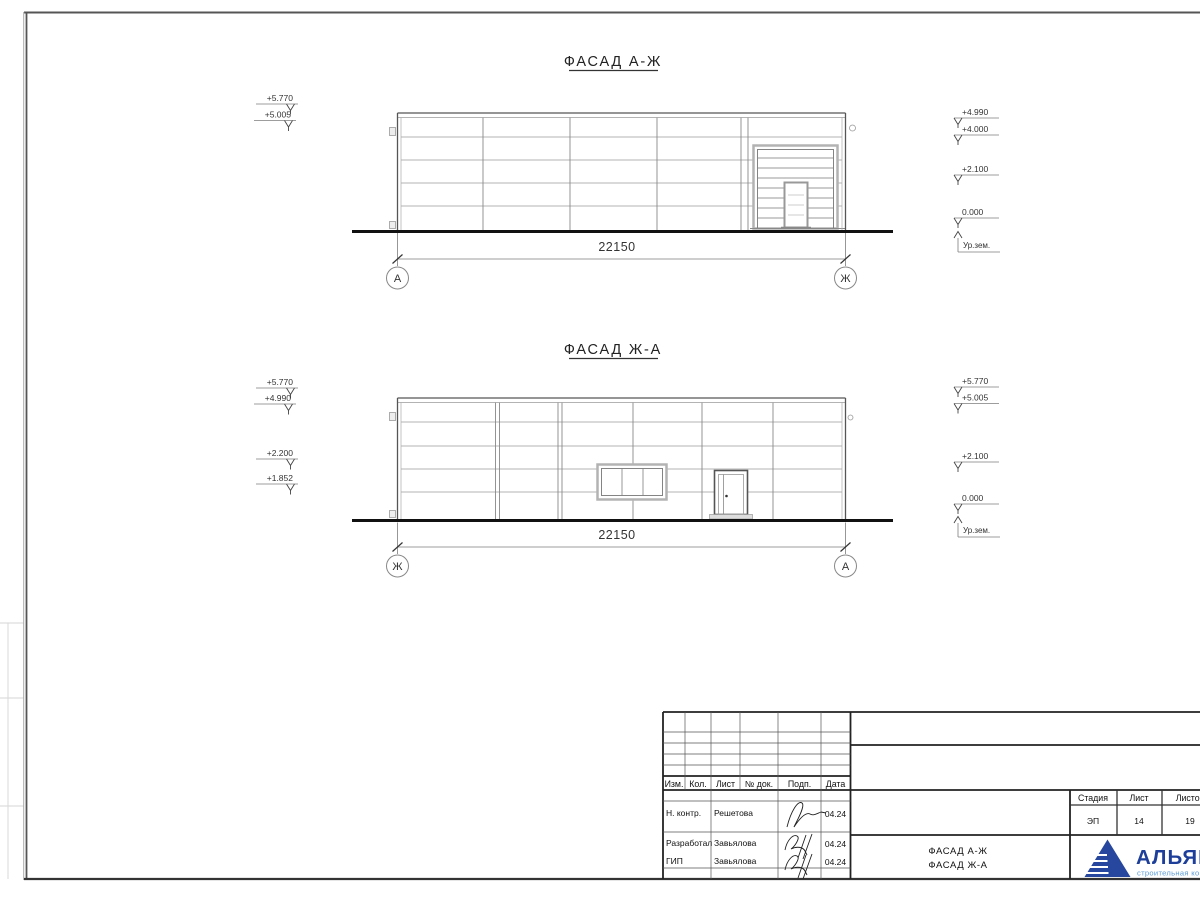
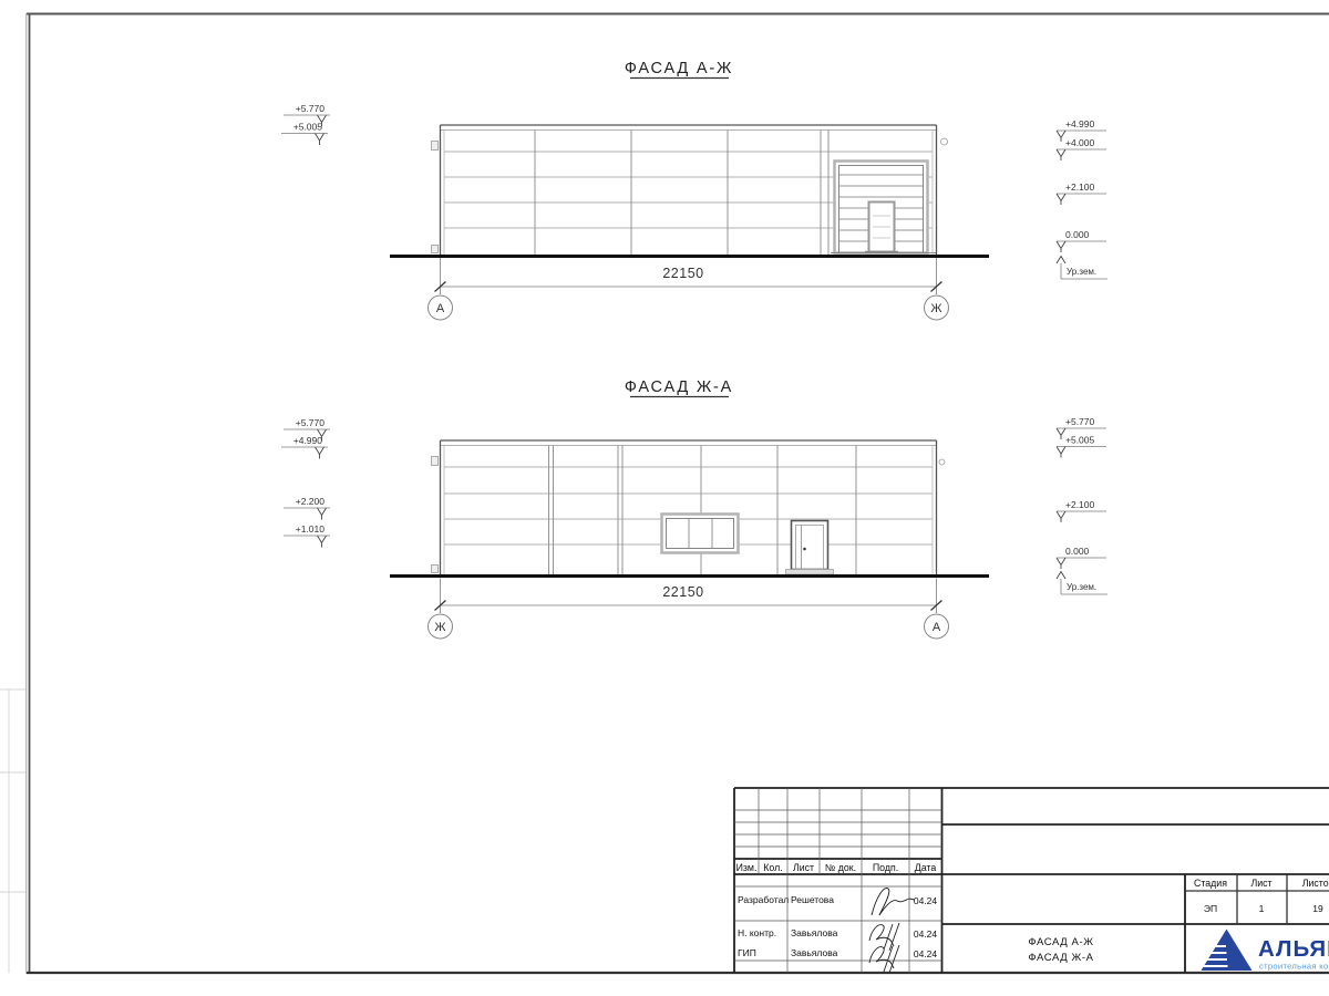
  ФАСАД А-Ж
  22150
  А
  Ж
  +5.770
  +5.005
  +4.990
  +4.000
  +2.100
  0.000
  Ур.зем.
  ФАСАД Ж-А
  22150
  Ж
  А
  +5.770
  +4.990
  +2.200
- +1.852
+ +1.010
  +5.770
  +5.005
  +2.100
  0.000
  Ур.зем.
  Изм.
  Кол.
  Лист
  № док.
  Подп.
  Дата
- Н. контр.
+ Разработал
  Решетова
  04.24
- Разработал
+ Н. контр.
  Завьялова
  04.24
  ГИП
  Завьялова
  04.24
  Стадия
  Лист
  Листо
  ЭП
- 14
+ 1
  19
  ФАСАД А-Ж
  ФАСАД Ж-А
  строительная ко
